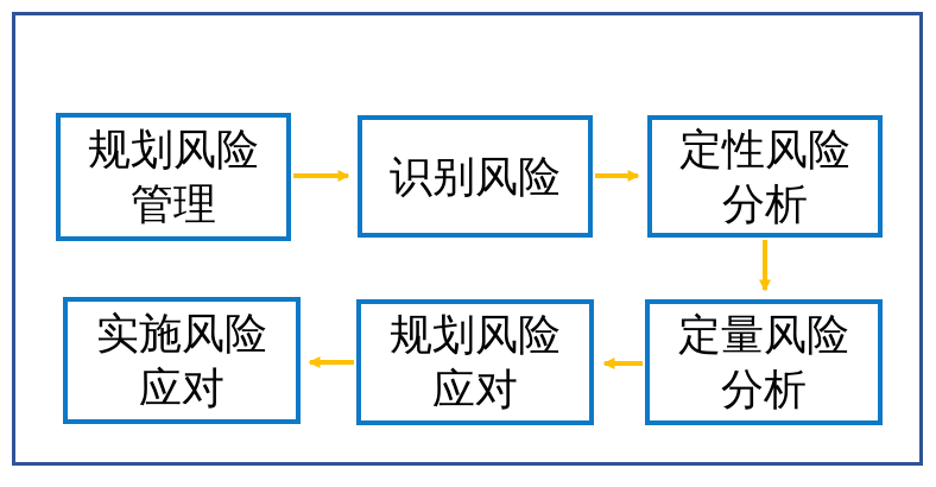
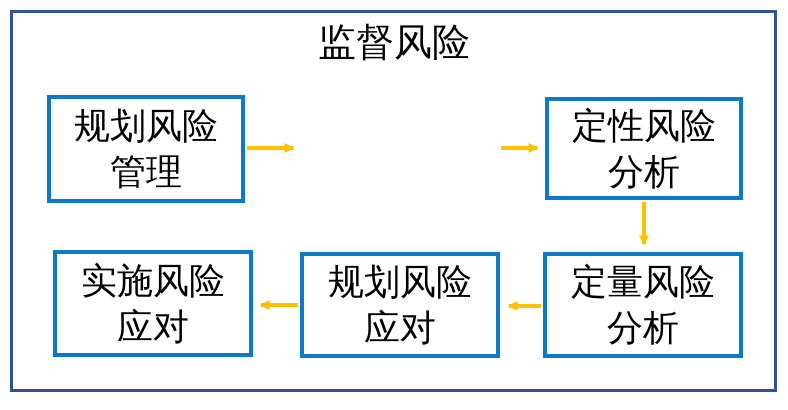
+ 监督风险
  规划风险
  管理
- 识别风险
  定性风险
  分析
  实施风险
  应对
  规划风险
  应对
  定量风险
  分析
